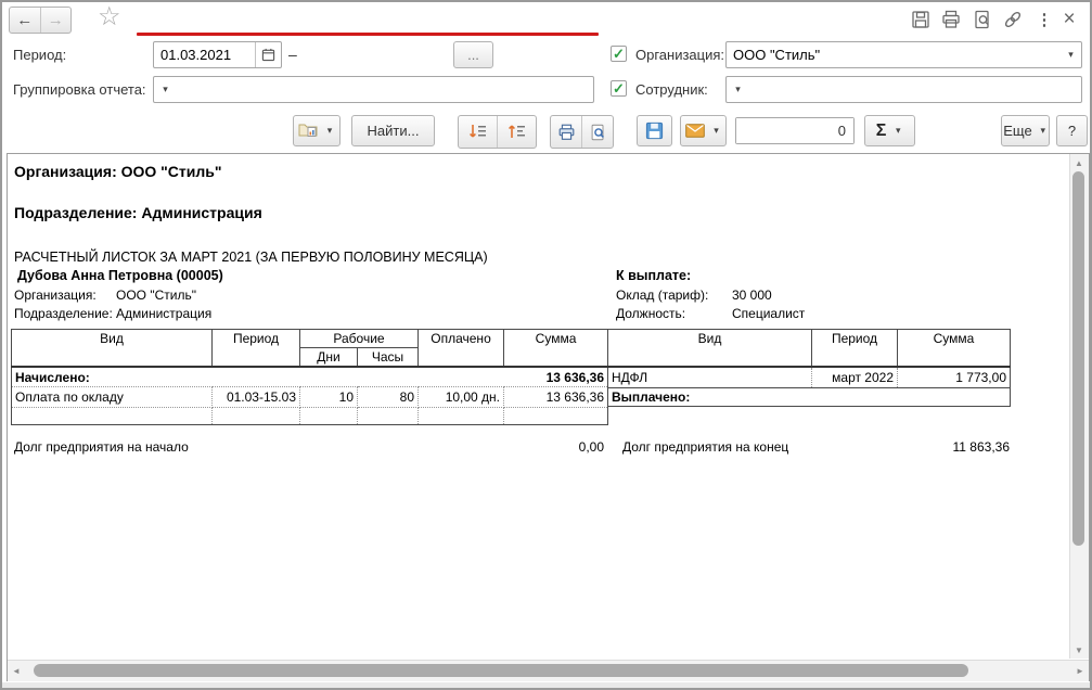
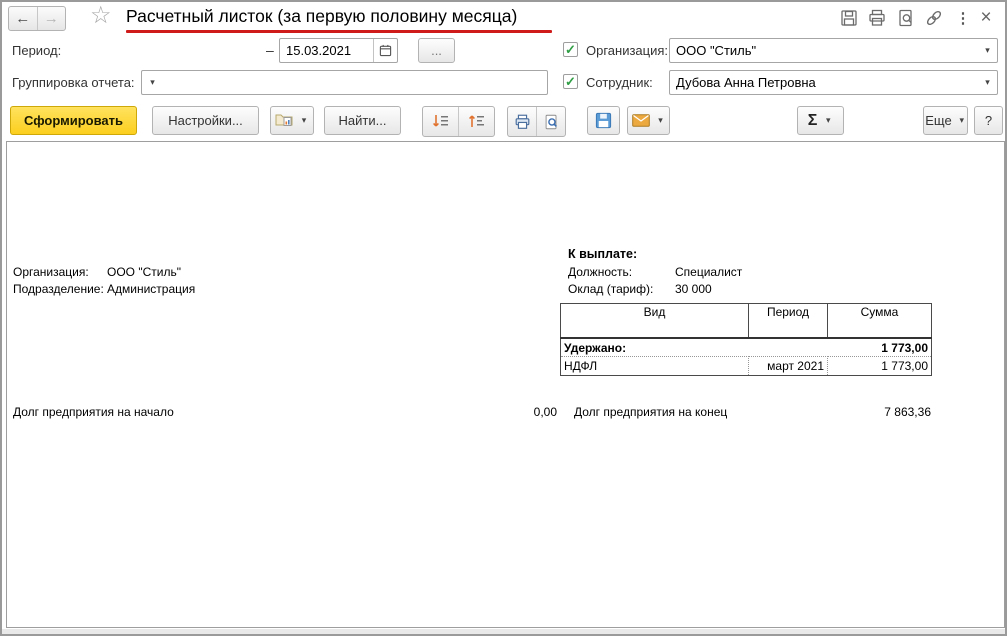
  ←
  →
  ☆
+ Расчетный листок (за первую половину месяца)
  ⋮
  ×
  Период:
- 01.03.2021
  –
+ 15.03.2021
  ...
  ✓
  Организация:
  ООО "Стиль"
  ▾
  Группировка отчета:
  ▾
  ✓
  Сотрудник:
+ Дубова Анна Петровна
  ▾
+ Сформировать
+ Настройки...
  ▾
  Найти...
  ▾
- 0
  Σ
  ▾
  Еще
  ▾
  ?
- Организация: ООО "Стиль"
- Подразделение: Администрация
- РАСЧЕТНЫЙ ЛИСТОК ЗА МАРТ 2021 (ЗА ПЕРВУЮ ПОЛОВИНУ МЕСЯЦА)
- Дубова Анна Петровна (00005)
  К выплате:
  Организация:
  ООО "Стиль"
  Подразделение:
  Администрация
- Оклад (тариф):
+ Должность:
- 30 000
+ Специалист
- Должность:
+ Оклад (тариф):
- Специалист
+ 30 000
- Вид	Период	Рабочие	Оплачено	Сумма
- Дни	Часы
- Начислено:	13 636,36
- Оплата по окладу	01.03-15.03	10	80	10,00 дн.	13 636,36
  Вид	Период	Сумма
+ Удержано:	1 773,00
- НДФЛ	март 2022	1 773,00
+ НДФЛ	март 2021	1 773,00
- Выплачено:
  Долг предприятия на начало
  0,00
  Долг предприятия на конец
- 11 863,36
+ 7 863,36
- ▲
- ▼
- ◄
- ►
